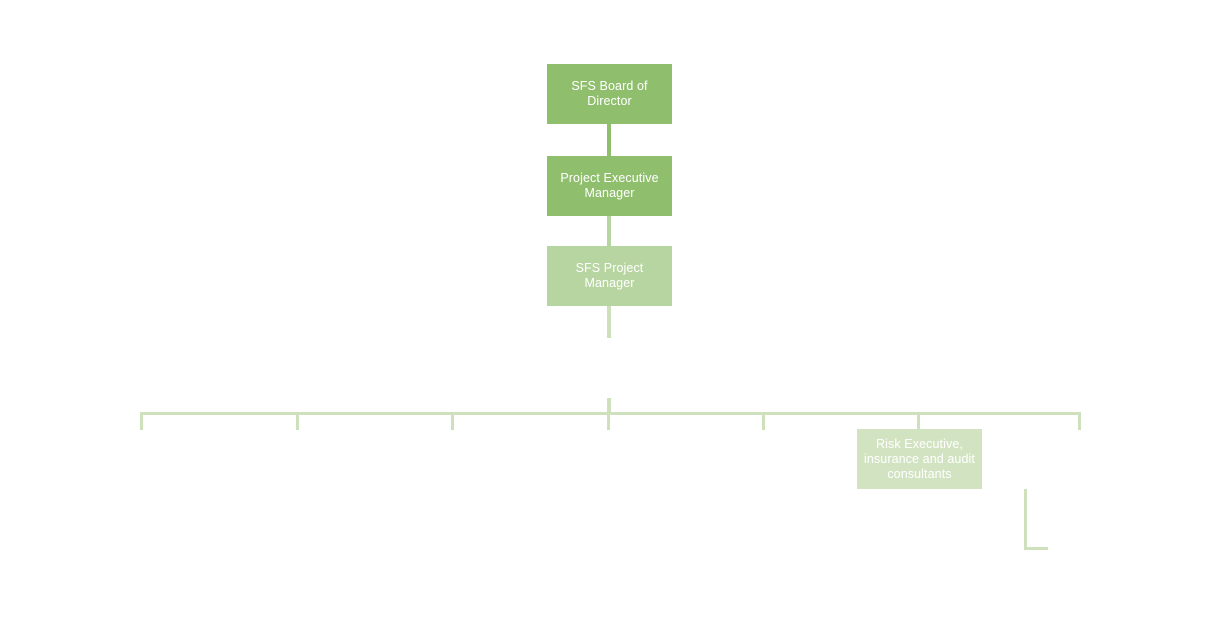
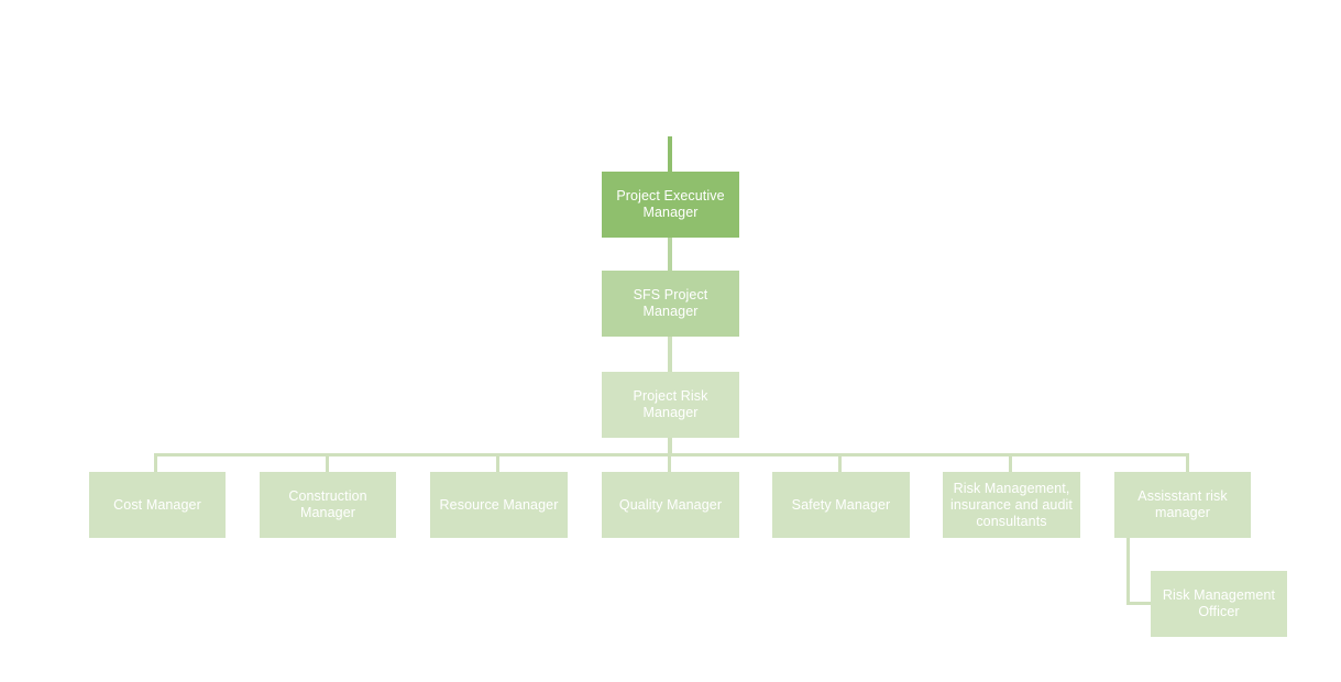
- SFS Board of Director
  Project Executive Manager
  SFS Project Manager
+ Project Risk Manager
+ Cost Manager
+ Construction Manager
+ Resource Manager
+ Quality Manager
+ Safety Manager
- Risk Executive, insurance and audit consultants
+ Risk Management, insurance and audit consultants
+ Assisstant risk manager
+ Risk Management Officer
